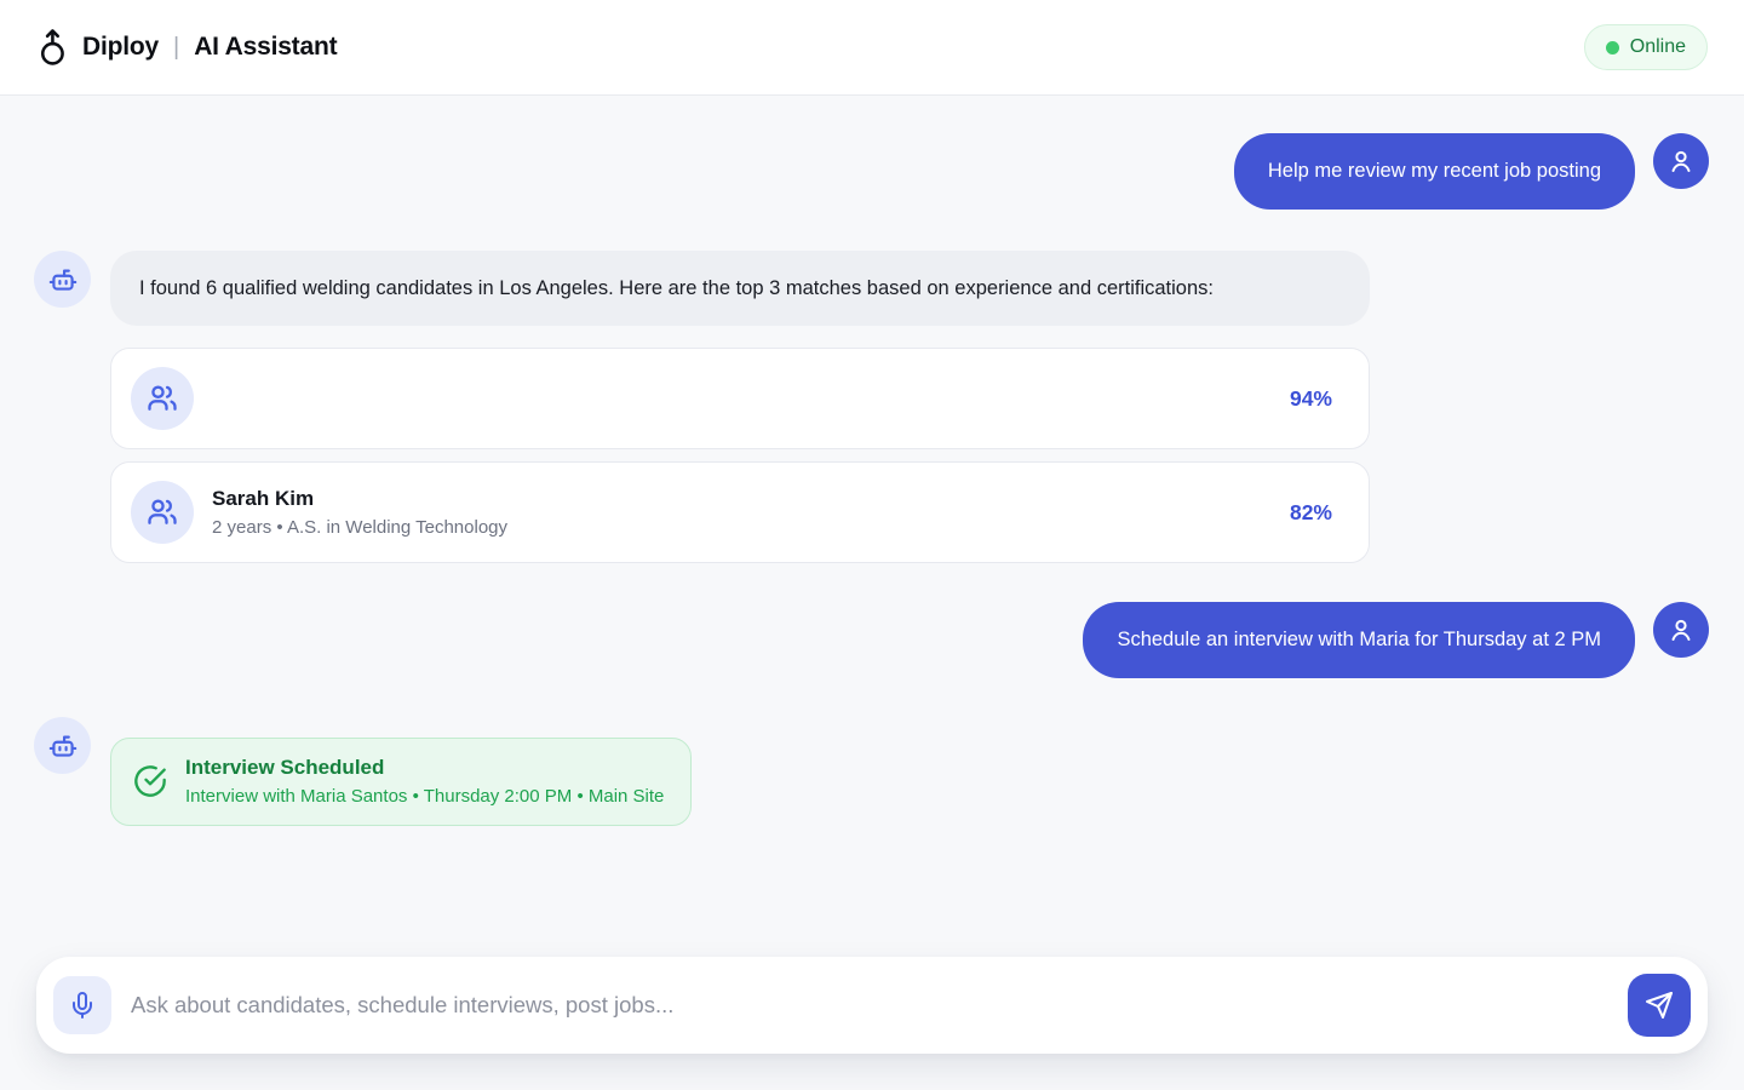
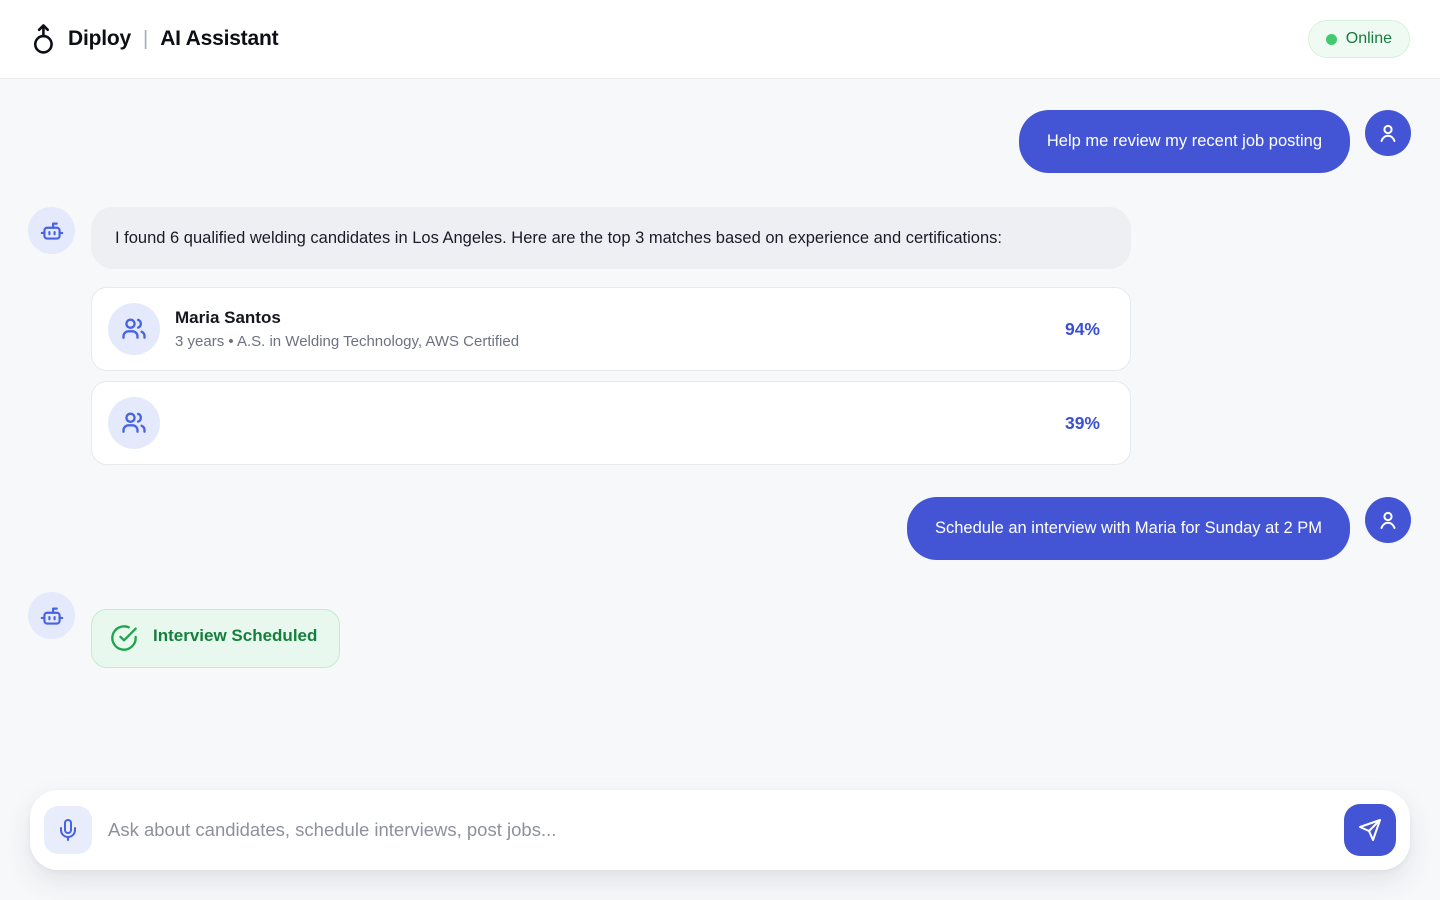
  Diploy
  |
  AI Assistant
  Online
  Help me review my recent job posting
  I found 6 qualified welding candidates in Los Angeles. Here are the top 3 matches based on experience and certifications:
+ Maria Santos
+ 3 years • A.S. in Welding Technology, AWS Certified
  94%
- Sarah Kim
- 2 years • A.S. in Welding Technology
- 82%
+ 39%
- Schedule an interview with Maria for Thursday at 2 PM
+ Schedule an interview with Maria for Sunday at 2 PM
  Interview Scheduled
- Interview with Maria Santos • Thursday 2:00 PM • Main Site
  Ask about candidates, schedule interviews, post jobs...
